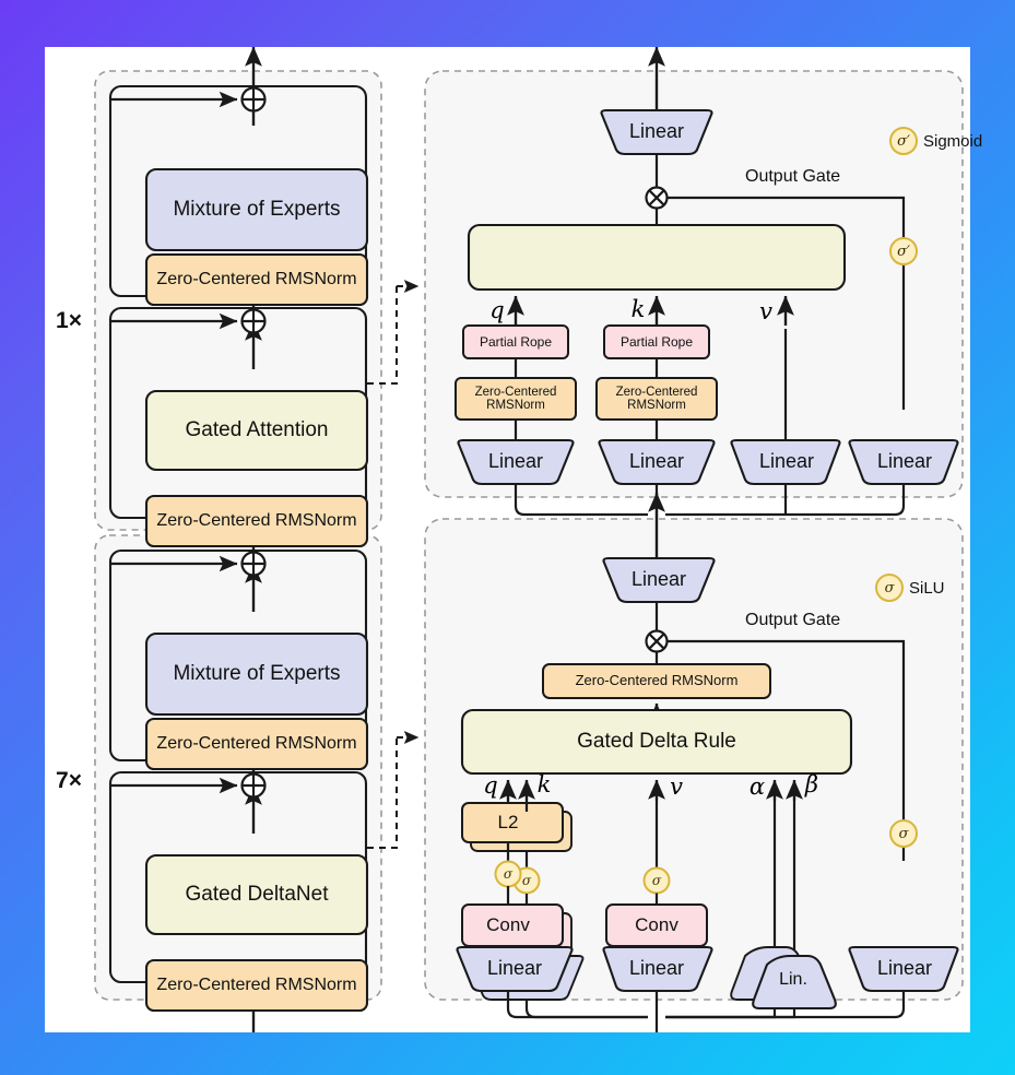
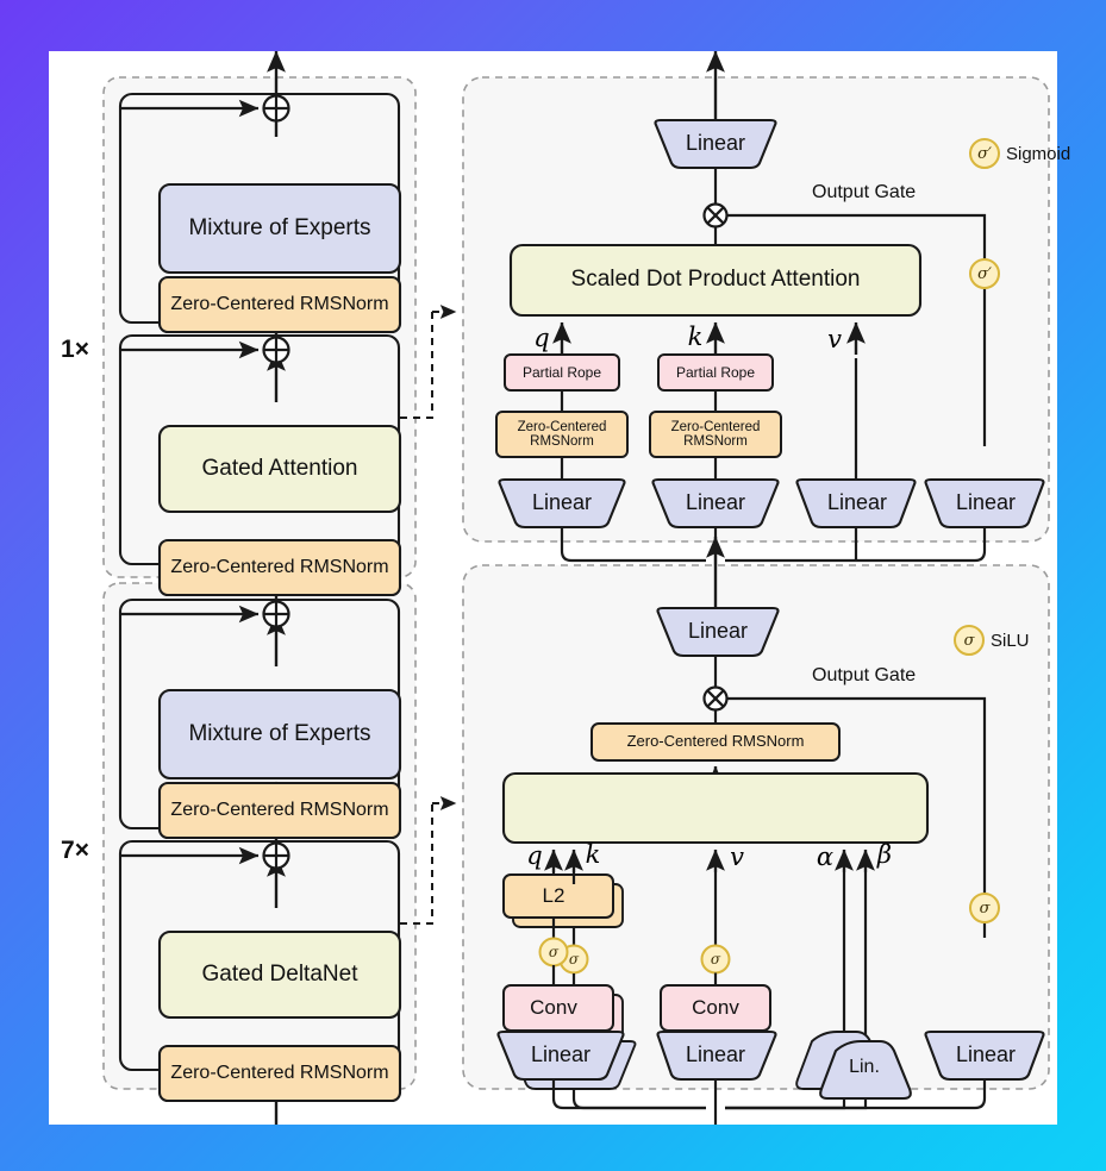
  1×
  7×
  Mixture of Experts
  Zero-Centered RMSNorm
  Gated Attention
  Zero-Centered RMSNorm
  Mixture of Experts
  Zero-Centered RMSNorm
  Gated DeltaNet
  Zero-Centered RMSNorm
  Linear
  Output Gate
+ Scaled Dot Product Attention
  σ′
  σ′
  Sigmoid
  q
  k
  v
  Partial Rope
  Partial Rope
  Zero-Centered RMSNorm
  Zero-Centered RMSNorm
  Linear
  Linear
  Linear
  Linear
  Linear
  Output Gate
  Zero-Centered RMSNorm
- Gated Delta Rule
  σ
  SiLU
  σ
  q
  k
  v
  α
  β
  L2
  σ
  σ
  Conv
  Linear
  σ
  Conv
  Linear
  Lin.
  Linear
